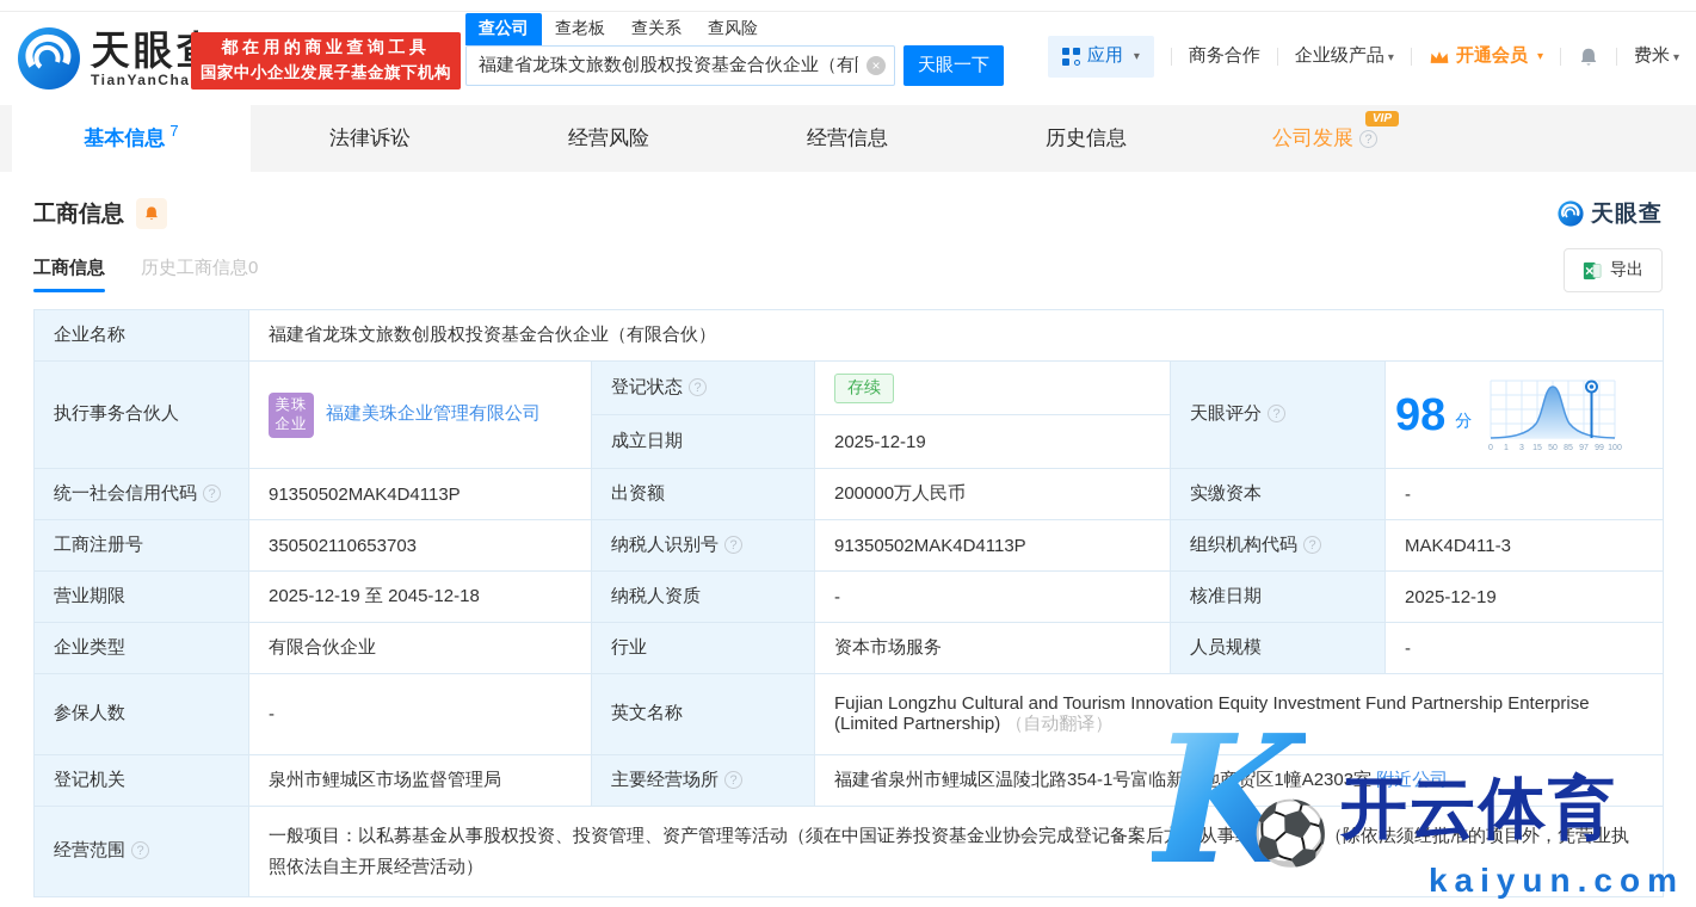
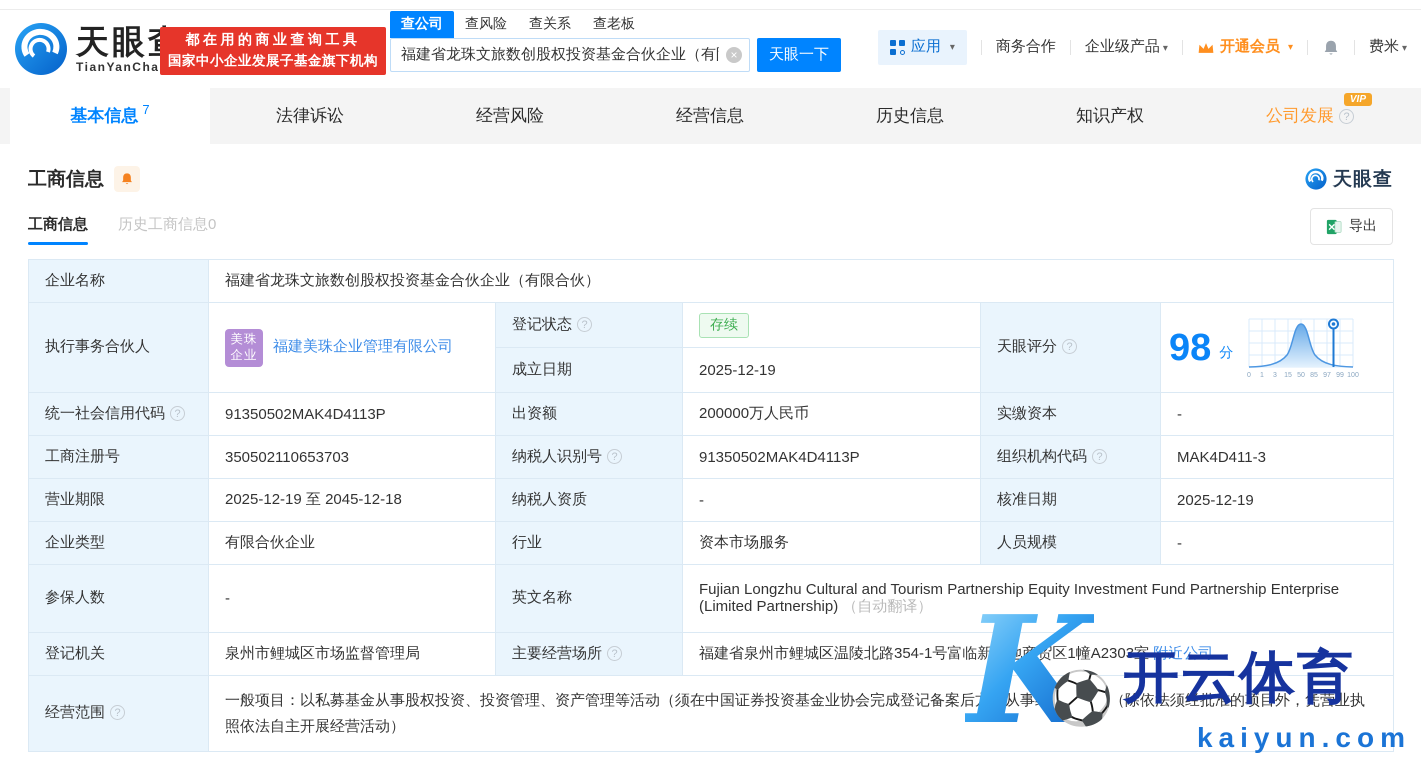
  TianYanCha
  都在用的商业查询工具
  国家中小企业发展子基金旗下机构
  查公司
- 查老板
+ 查风险
  查关系
- 查风险
+ 查老板
  福建省龙珠文旅数创股权投资基金合伙企业（有
  ×
  天眼一下
  应用
  ▾
  商务合作
  企业级产品 ▾
  开通会员
  ▾
  费米 ▾
  基本信息
  7
  法律诉讼
  经营风险
  经营信息
  历史信息
+ 知识产权
  VIP
  公司发展
  工商信息
  天眼查
  工商信息
  历史工商信息0
  导出
  企业名称	福建省龙珠文旅数创股权投资基金合伙企业（有限合伙）
  成立日期	2025-12-19
  统一社会信用代码	91350502MAK4D4113P	出资额	200000万人民币	实缴资本	-
  工商注册号	350502110653703	纳税人识别号	91350502MAK4D4113P	组织机构代码	MAK4D411-3
  营业期限	2025-12-19 至 2045-12-18	纳税人资质	-	核准日期	2025-12-19
  企业类型	有限合伙企业	行业	资本市场服务	人员规模	-
- 参保人数	-	英文名称	Fujian Longzhu Cultural and Tourism Innovation Equity Investment Fund Partnership Enterprise (Limited Partnership) （自动翻译）
+ 参保人数	-	英文名称	Fujian Longzhu Cultural and Tourism Partnership Equity Investment Fund Partnership Enterprise (Limited Partnership) （自动翻译）
  登记机关	泉州市鲤城区市场监督管理局	主要经营场所	福建省泉州市鲤城区温陵北路354-1号富A2303室 附近公司
  经营范围	一般项目：以私募基金从事股权投资、投资管理、资产管理等活动（须在中国证券投资基金业协会完成登记备案）（除依法须经批准的项目外，凭营业执照依法自主开展经营活动）
  K
  ⚽
  开云体育
  kaiyun.com
